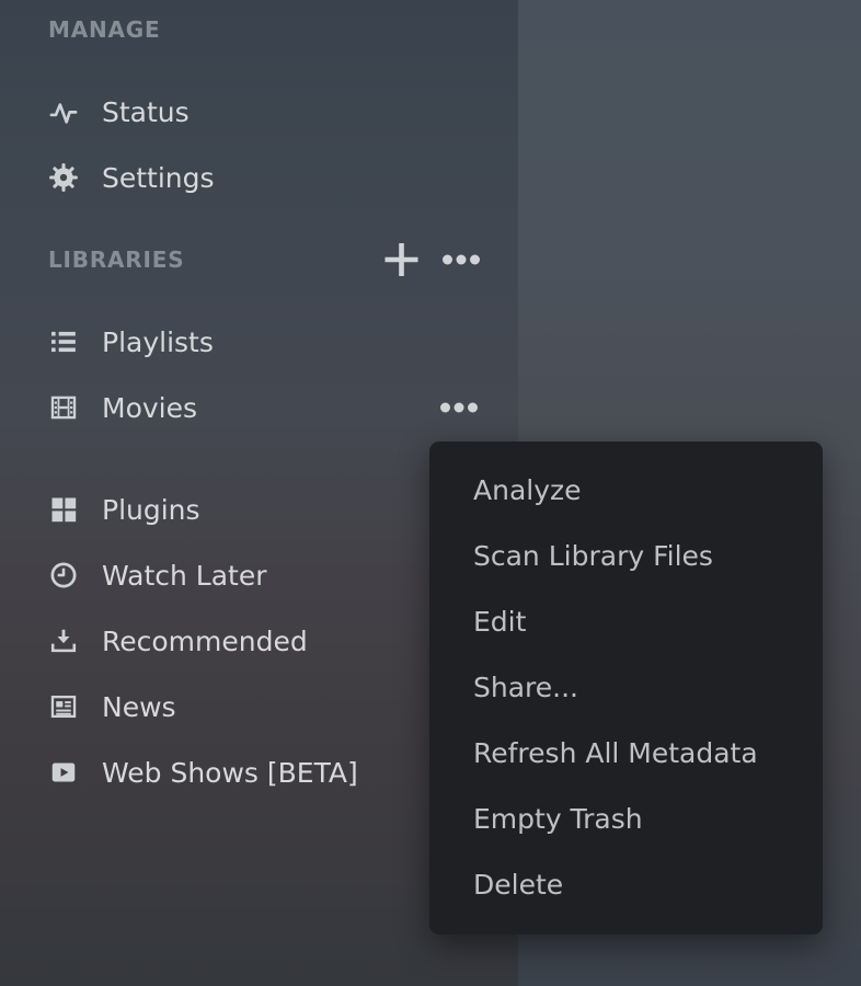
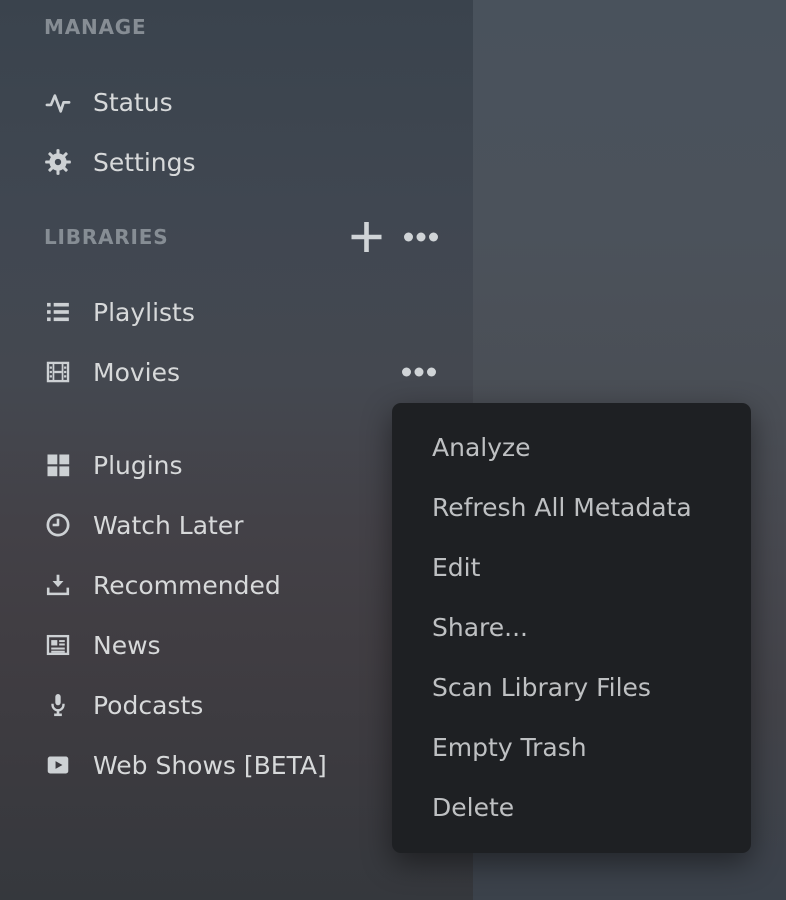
  MANAGE
  Status
  Settings
  LIBRARIES
  Playlists
  Movies
  Plugins
  Watch Later
  Recommended
  News
+ Podcasts
  Web Shows [BETA]
  Analyze
- Scan Library Files
+ Refresh All Metadata
  Edit
  Share...
- Refresh All Metadata
+ Scan Library Files
  Empty Trash
  Delete
